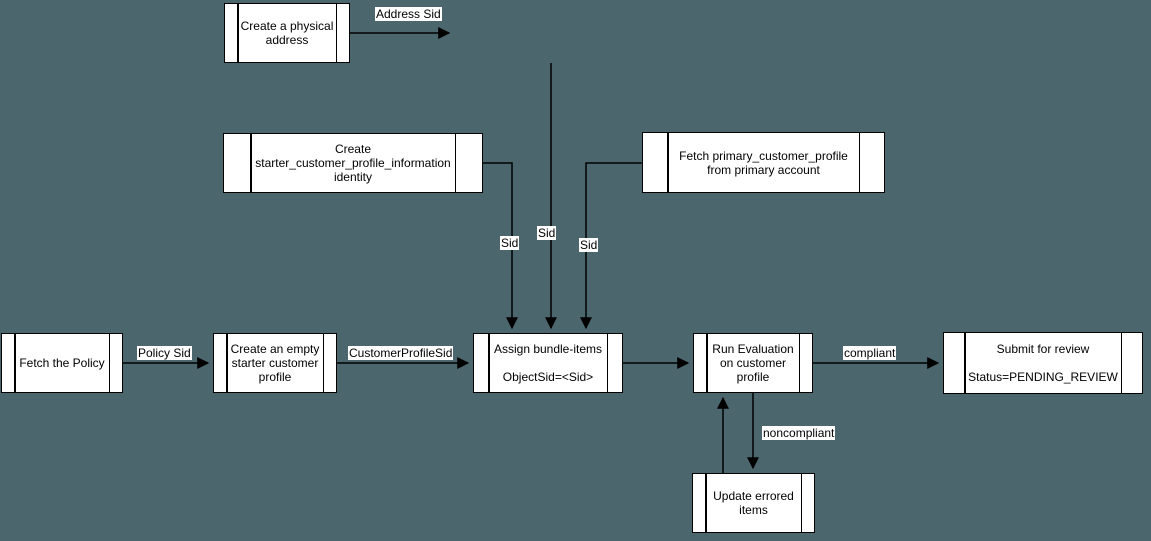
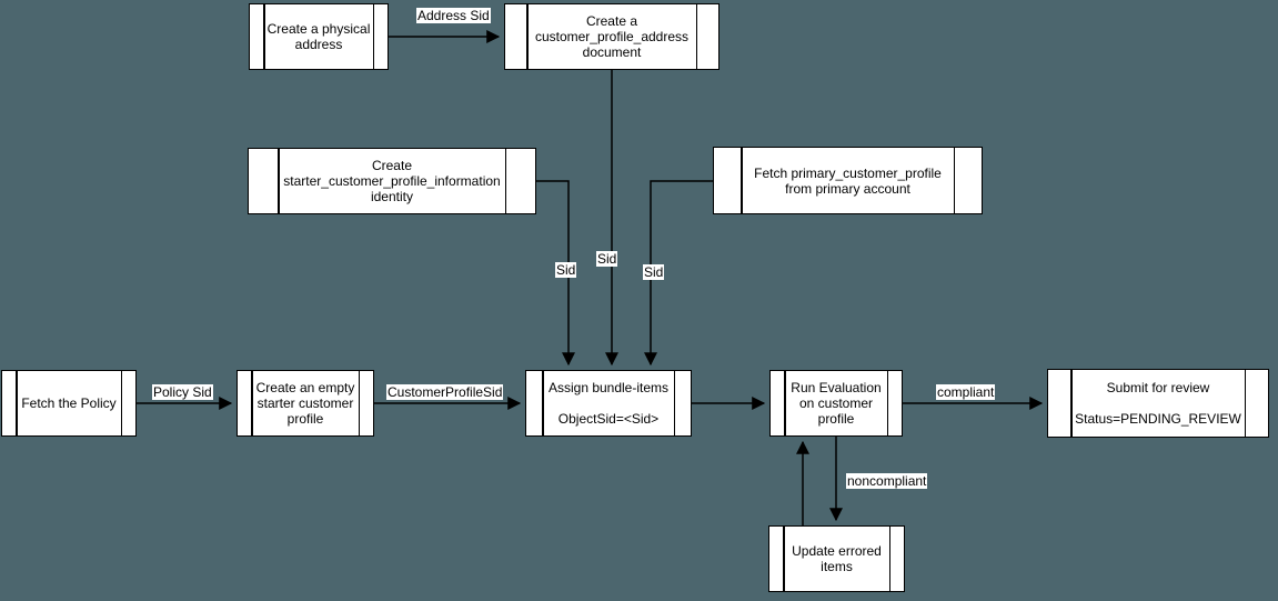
  Create a physical
  address
+ Create a
+ customer_profile_address
+ document
  Create
  starter_customer_profile_information
  identity
  Fetch primary_customer_profile
  from primary account
  Fetch the Policy
  Create an empty
  starter customer
  profile
  Assign bundle-items
  ObjectSid=<Sid>
  Run Evaluation
  on customer
  profile
  Submit for review
  Status=PENDING_REVIEW
  Update errored
  items
  Address Sid
  Sid
  Sid
  Sid
  Policy Sid
  CustomerProfileSid
  compliant
  noncompliant
